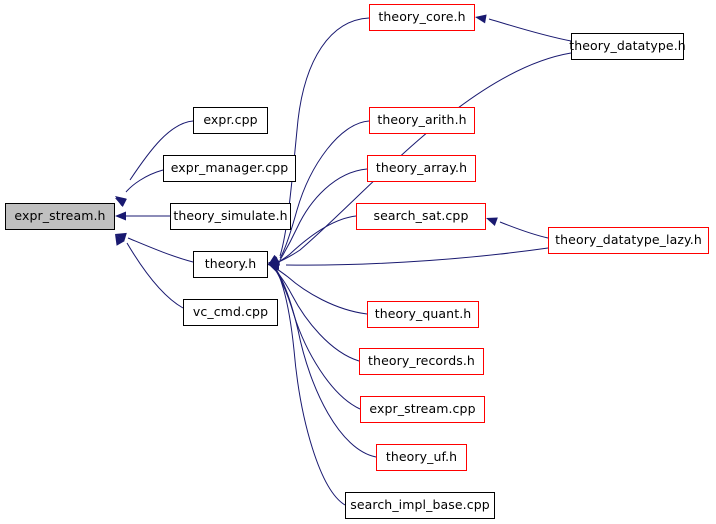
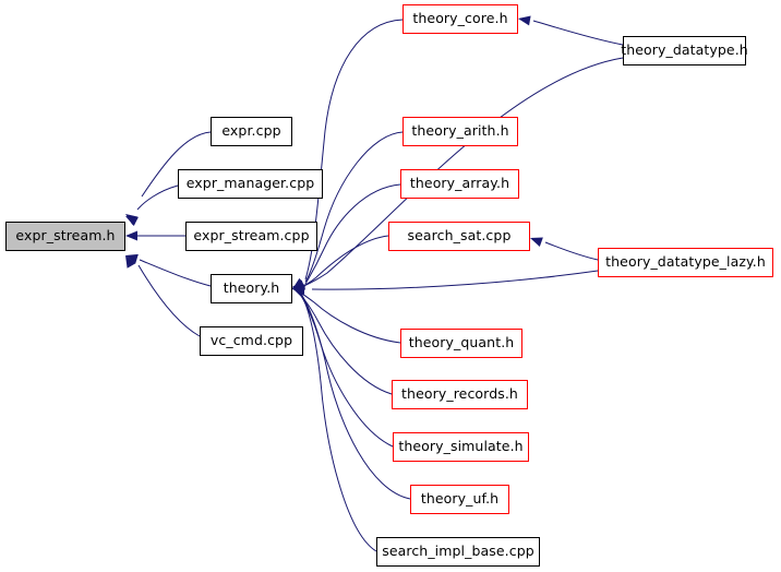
  expr_stream.h
  expr.cpp
  expr_manager.cpp
- theory_simulate.h
+ expr_stream.cpp
  theory.h
  vc_cmd.cpp
  theory_core.h
  theory_datatype.h
  theory_arith.h
  theory_array.h
  search_sat.cpp
  theory_datatype_lazy.h
  theory_quant.h
  theory_records.h
- expr_stream.cpp
+ theory_simulate.h
  theory_uf.h
  search_impl_base.cpp
